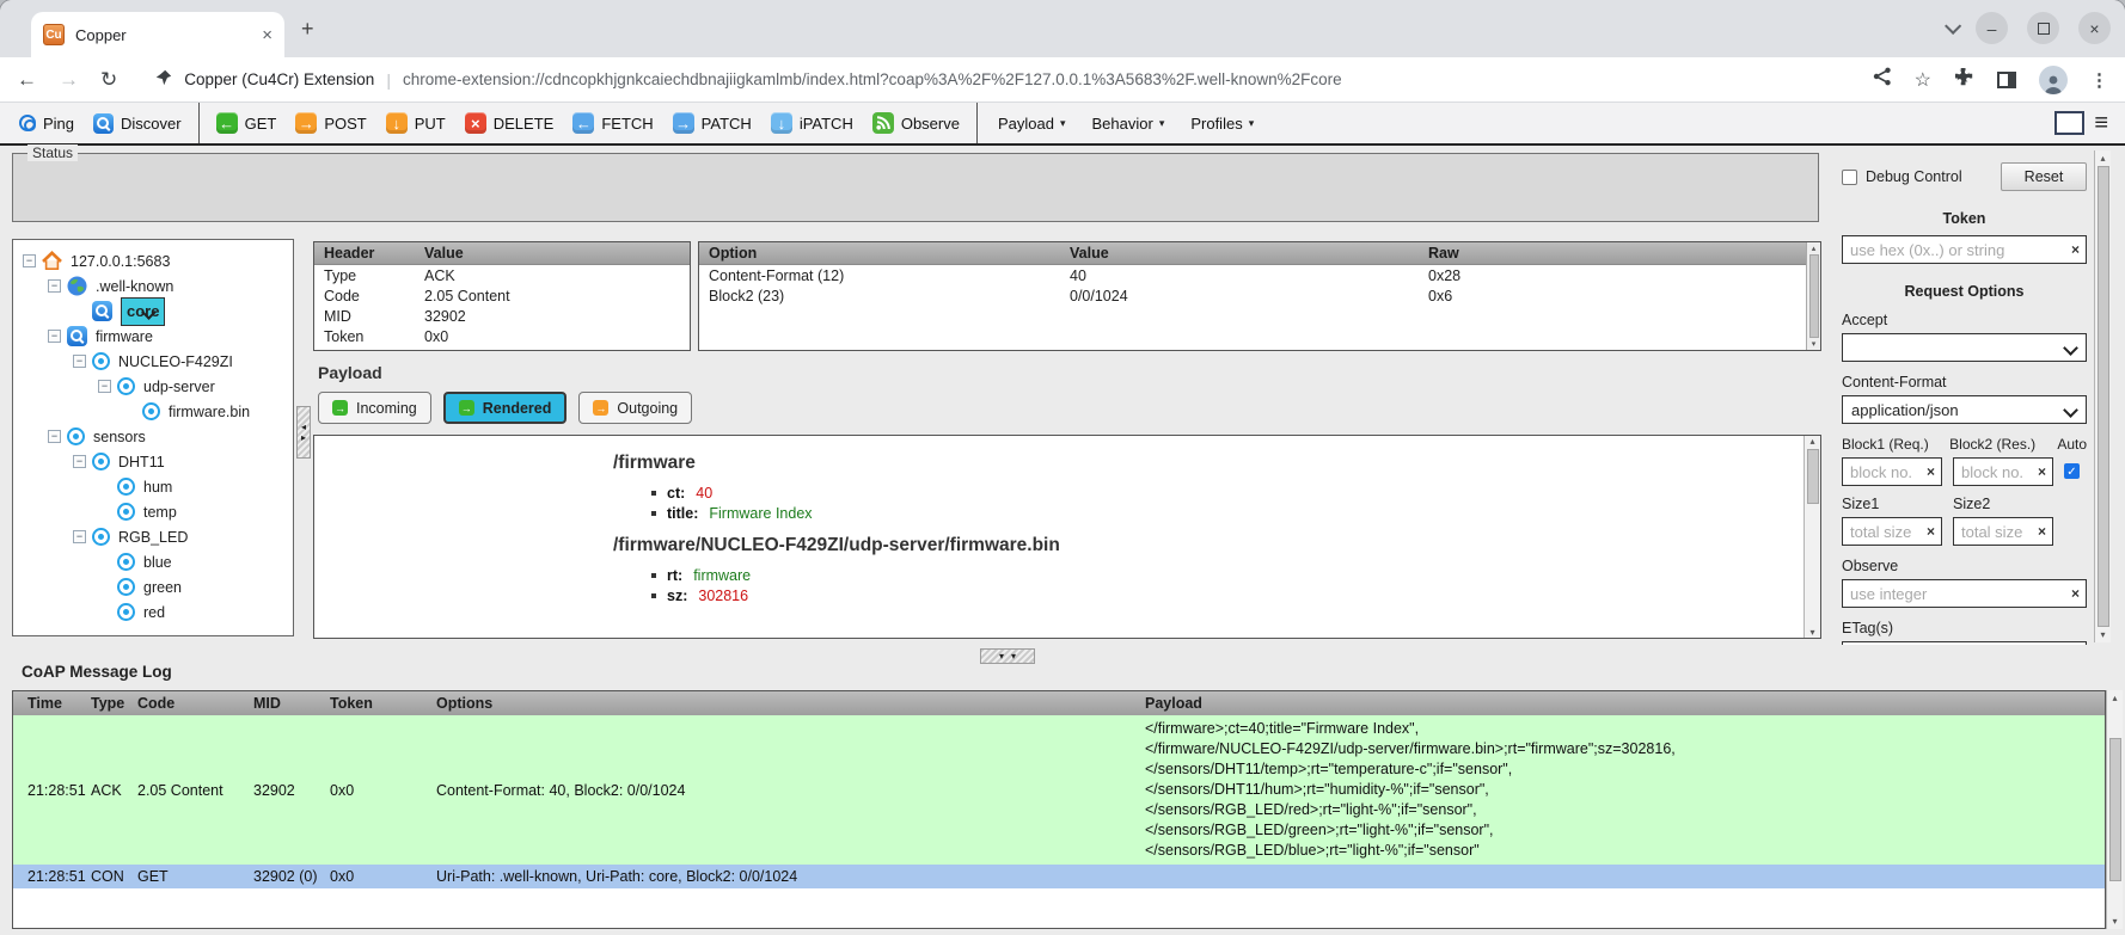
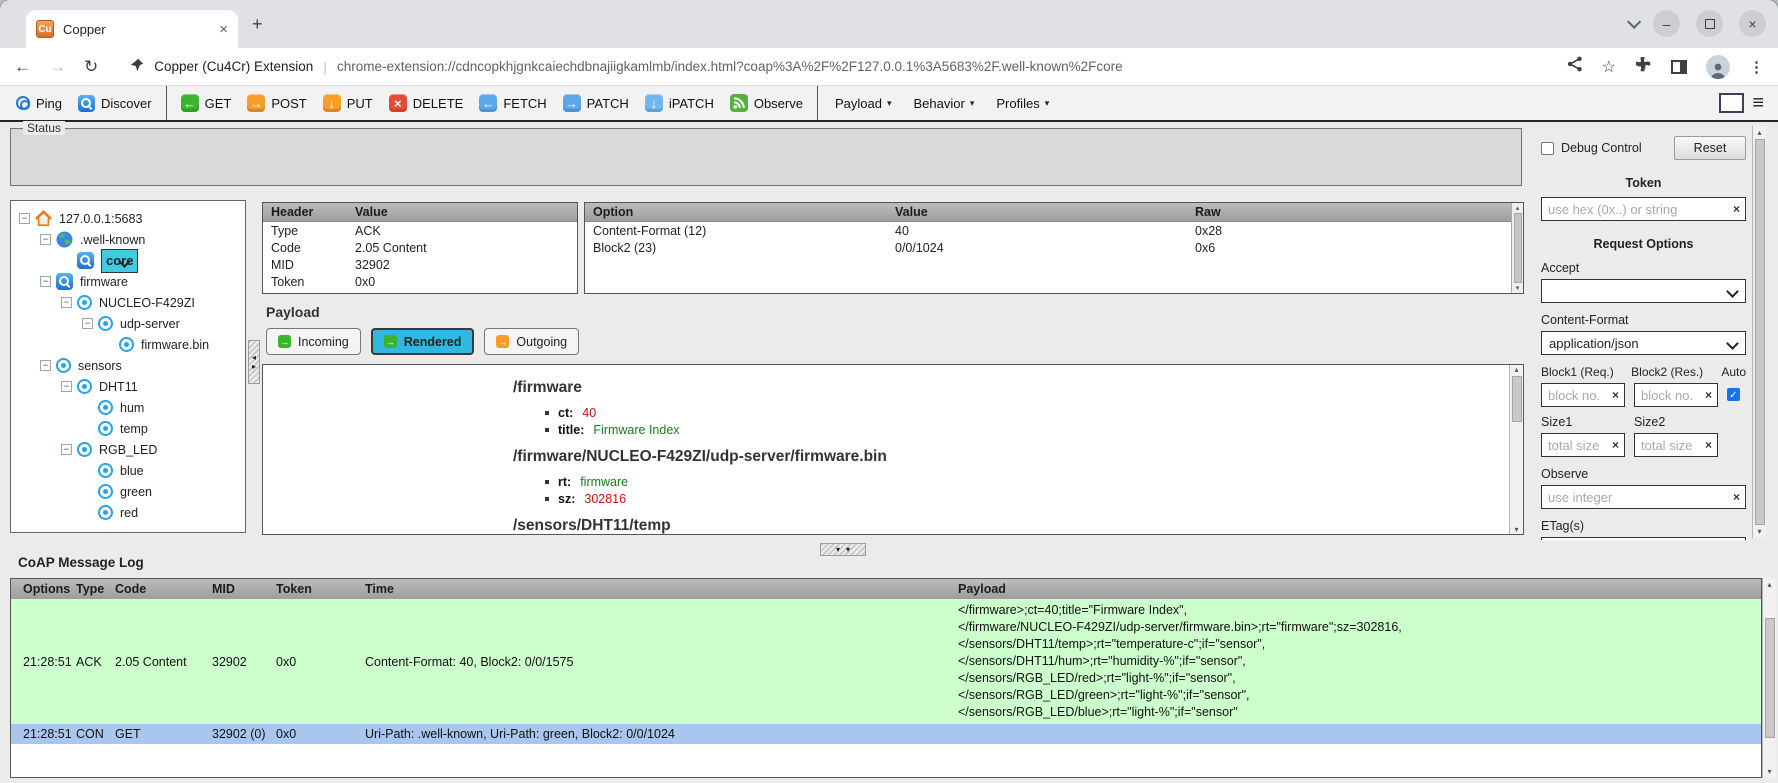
  Cu
  Copper
  ×
  +
  –
  ×
  ←
  →
  ↻
  Copper (Cu4Cr) Extension
  |
  chrome-extension://cdncopkhjgnkcaiechdbnajiigkamlmb/index.html?coap%3A%2F%2F127.0.0.1%3A5683%2F.well-known%2Fcore
  ☆
  ⋮
  Ping
  Discover
  ←
  GET
  →
  POST
  ↓
  PUT
  ×
  DELETE
  ←
  FETCH
  →
  PATCH
  ↓
  iPATCH
  Observe
  Payload
  ▾
  Behavior
  ▾
  Profiles
  ▾
  ≡
  Status
  −
  127.0.0.1:5683
  −
  .well-known
  core
  −
  firmware
  −
  NUCLEO-F429ZI
  −
  udp-server
  firmware.bin
  −
  sensors
  −
  DHT11
  hum
  temp
  −
  RGB_LED
  blue
  green
  red
  ◂
  ▸
  Header
  Value
  Type
  ACK
  Code
  2.05 Content
  MID
  32902
  Token
  0x0
  Option
  Value
  Raw
  Content-Format (12)
  40
  0x28
  Block2 (23)
  0/0/1024
  0x6
  Payload
  →
  Incoming
  →
  Rendered
  →
  Outgoing
  /firmware
  ct:
  40
  title:
  Firmware Index
  /firmware/NUCLEO-F429ZI/udp-server/firmware.bin
  rt:
  firmware
  sz:
  302816
+ /sensors/DHT11/temp
  ▴
  ▾
  Debug Control
  Reset
  Token
  use hex (0x..) or string
  ×
  Request Options
  Accept
  Content-Format
  application/json
  Block1 (Req.)
  Block2 (Res.)
  Auto
  block no.
  ×
  block no.
  ×
  ✓
  Size1
  Size2
  total size
  ×
  total size
  ×
  Observe
  use integer
  ×
  ETag(s)
  ▴
  ▾
  ▾
  ▾
  CoAP Message Log
- Time
+ Options
  Type
  Code
  MID
  Token
- Options
+ Time
  Payload
  21:28:51
  ACK
  2.05 Content
  32902
  0x0
- Content-Format: 40, Block2: 0/0/1024
+ Content-Format: 40, Block2: 0/0/1575
  </firmware>;ct=40;title="Firmware Index",
  </firmware/NUCLEO-F429ZI/udp-server/firmware.bin>;rt="firmware";sz=302816,
  </sensors/DHT11/temp>;rt="temperature-c";if="sensor",
  </sensors/DHT11/hum>;rt="humidity-%";if="sensor",
  </sensors/RGB_LED/red>;rt="light-%";if="sensor",
  </sensors/RGB_LED/green>;rt="light-%";if="sensor",
  </sensors/RGB_LED/blue>;rt="light-%";if="sensor"
  21:28:51
  CON
  GET
  32902 (0)
  0x0
- Uri-Path: .well-known, Uri-Path: core, Block2: 0/0/1024
+ Uri-Path: .well-known, Uri-Path: green, Block2: 0/0/1024
  ▴
  ▾
